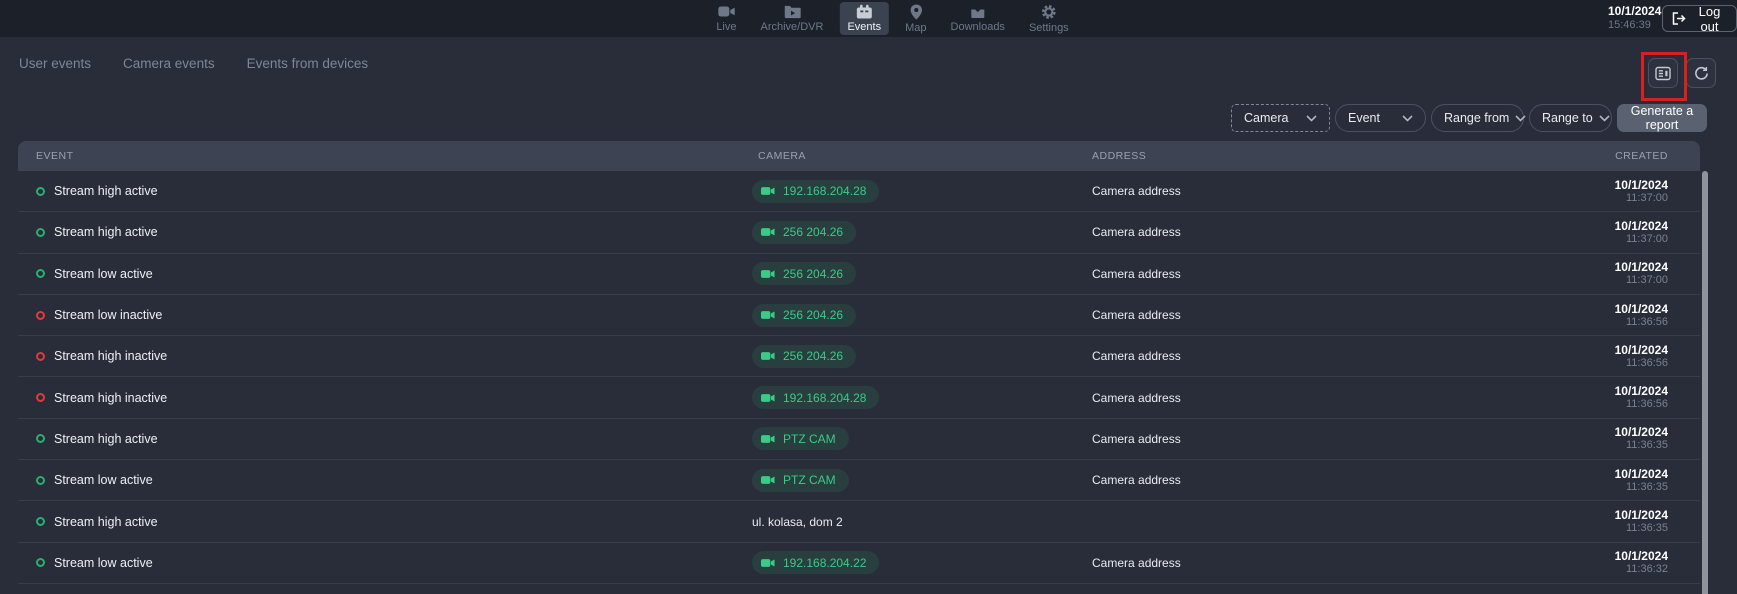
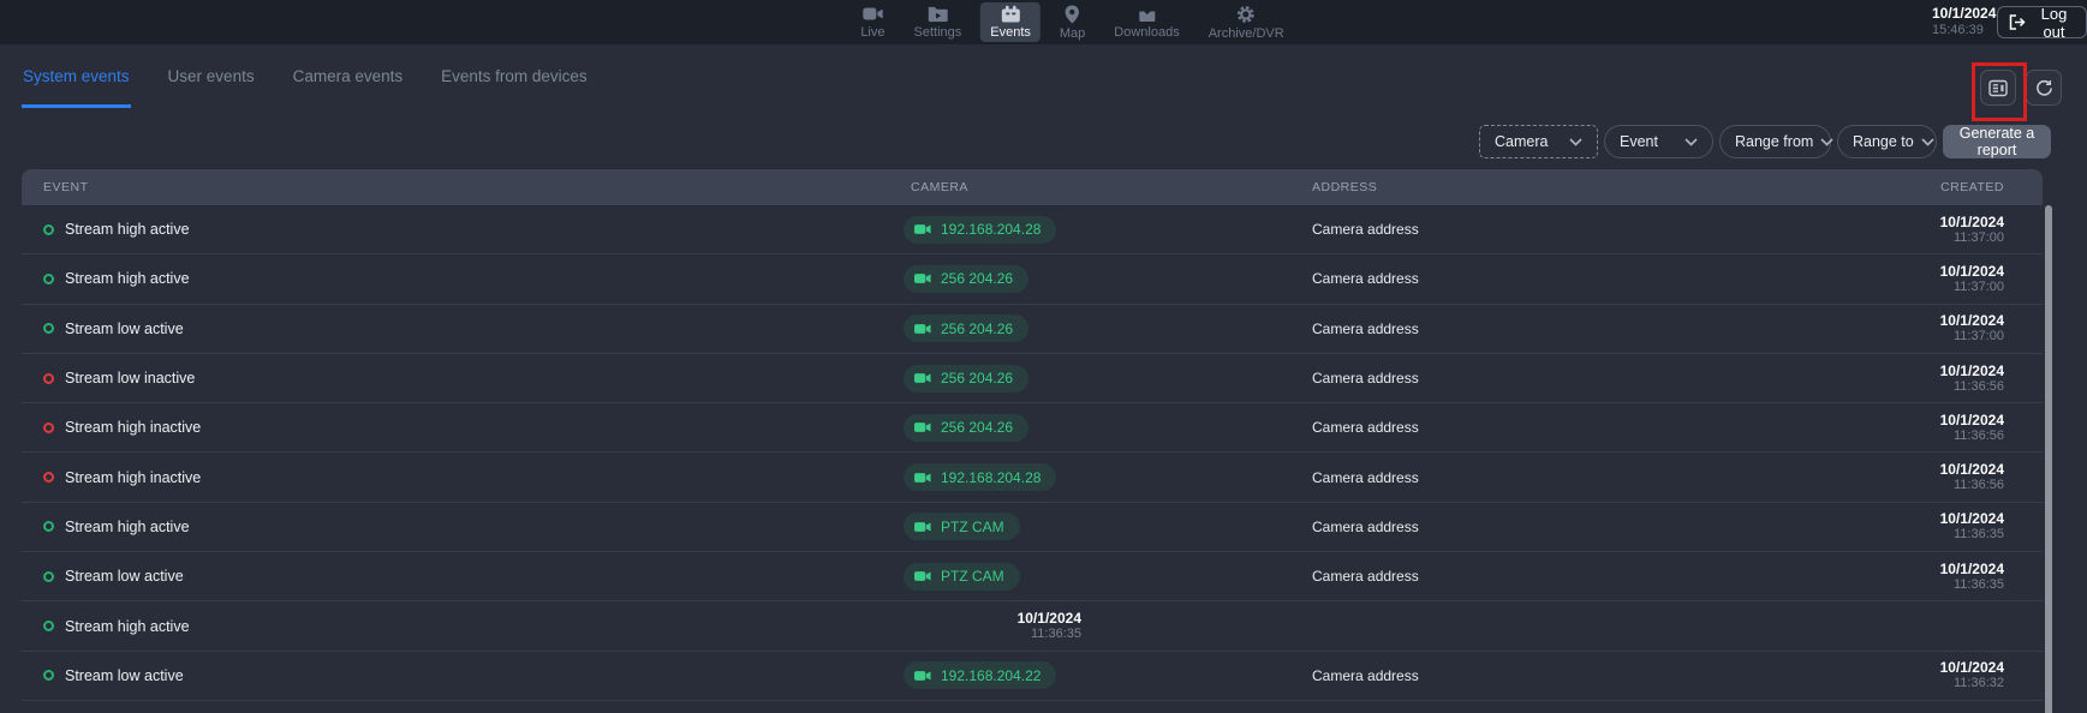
  Live
- Archive/DVR
+ Settings
  Events
  Map
  Downloads
- Settings
+ Archive/DVR
  10/1/2024
  15:46:39
  Log out
+ System events
  User events
  Camera events
  Events from devices
  Camera
  Event
  Range from
  Range to
  Generate a report
  EVENT
  CAMERA
  ADDRESS
  CREATED
  Stream high active
  192.168.204.28
  Camera address
  10/1/2024
  11:37:00
  Stream high active
  256 204.26
  Camera address
  10/1/2024
  11:37:00
  Stream low active
  256 204.26
  Camera address
  10/1/2024
  11:37:00
  Stream low inactive
  256 204.26
  Camera address
  10/1/2024
  11:36:56
  Stream high inactive
  256 204.26
  Camera address
  10/1/2024
  11:36:56
  Stream high inactive
  192.168.204.28
  Camera address
  10/1/2024
  11:36:56
  Stream high active
  PTZ CAM
  Camera address
  10/1/2024
  11:36:35
  Stream low active
  PTZ CAM
  Camera address
  10/1/2024
  11:36:35
  Stream high active
- ul. kolasa, dom 2
  10/1/2024
  11:36:35
  Stream low active
  192.168.204.22
  Camera address
  10/1/2024
  11:36:32
